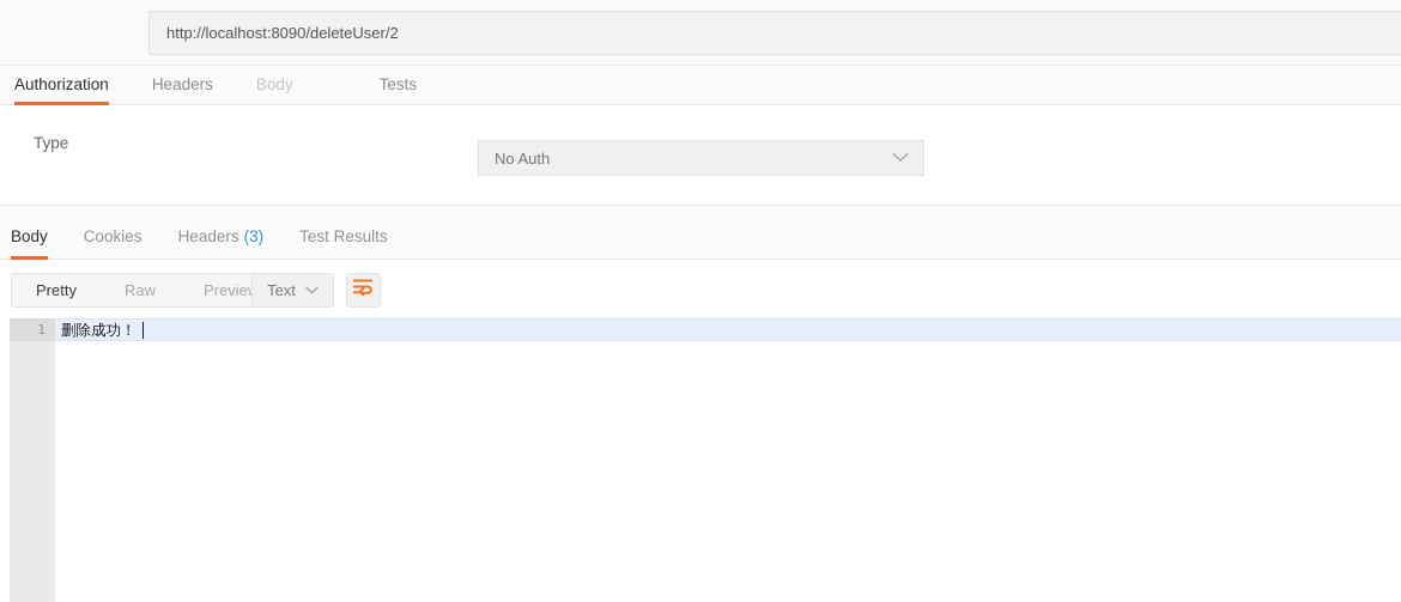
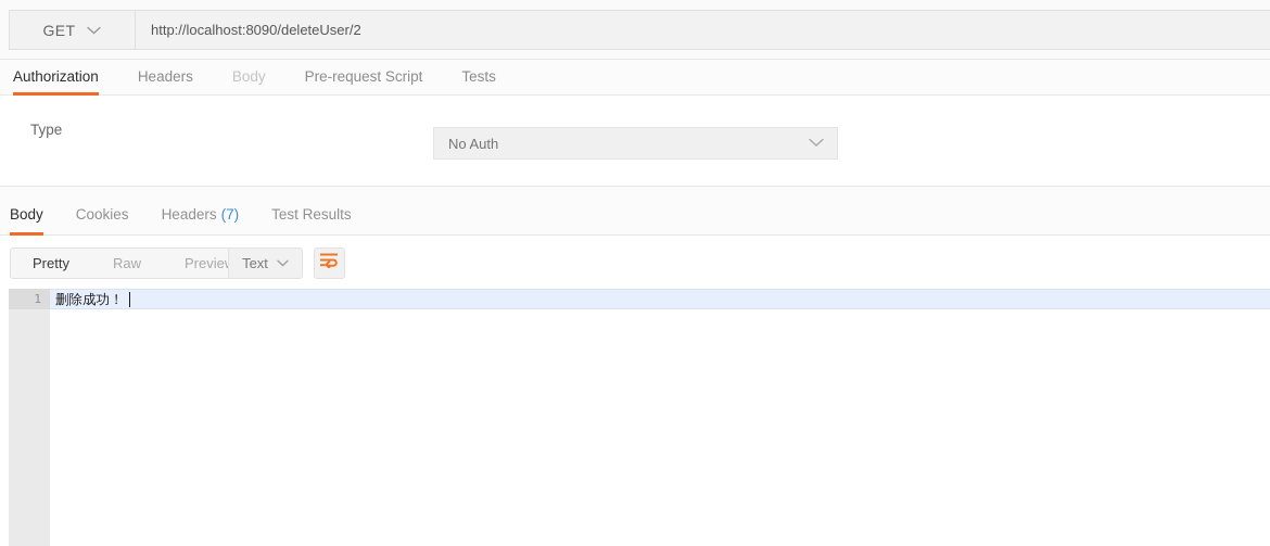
+ GET
  http://localhost:8090/deleteUser/2
  Authorization
  Headers
  Body
+ Pre-request Script
  Tests
  Type
  No Auth
  Body
  Cookies
- Headers (3)
+ Headers (7)
  Test Results
  Pretty
  Raw
  Previe
  Text
  1
  删除成功！
